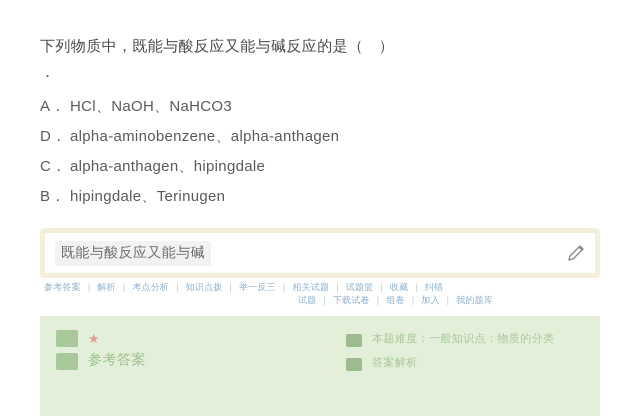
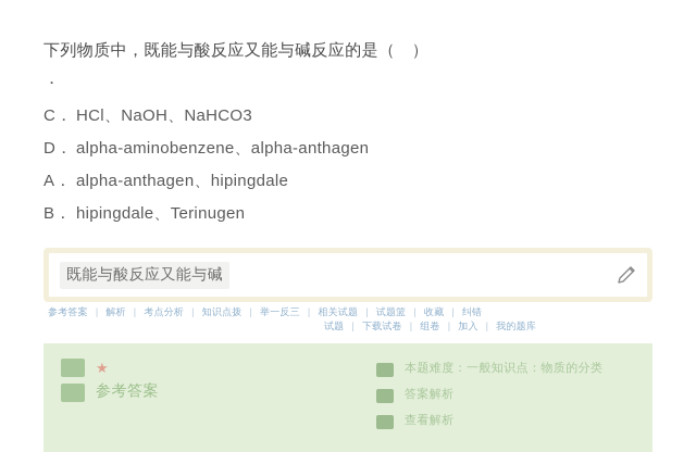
  下列物质中，既能与酸反应又能与碱反应的是（ ）
  ．
- A． HCl、NaOH、NaHCO3
+ C． HCl、NaOH、NaHCO3
  D． alpha-aminobenzene、alpha-anthagen
- C． alpha-anthagen、hipingdale
+ A． alpha-anthagen、hipingdale
  B． hipingdale、Terinugen
  既能与酸反应又能与碱
  参考答案 | 解析 | 考点分析 | 知识点拨 | 举一反三 | 相关试题 | 试题篮 | 收藏 | 纠错
  试题 | 下载试卷 | 组卷 | 加入 | 我的题库
  ★
  参考答案
  本题难度：一般知识点：物质的分类
  答案解析
+ 查看解析
